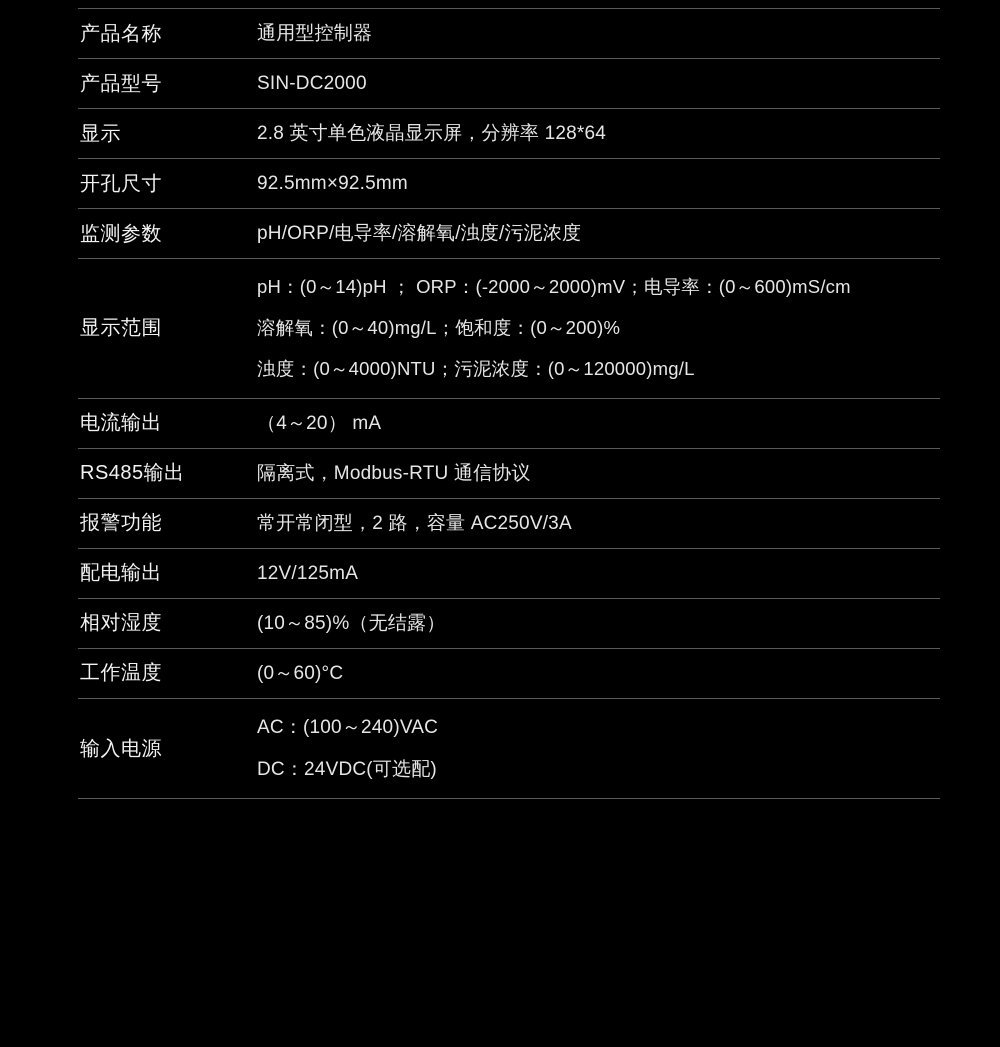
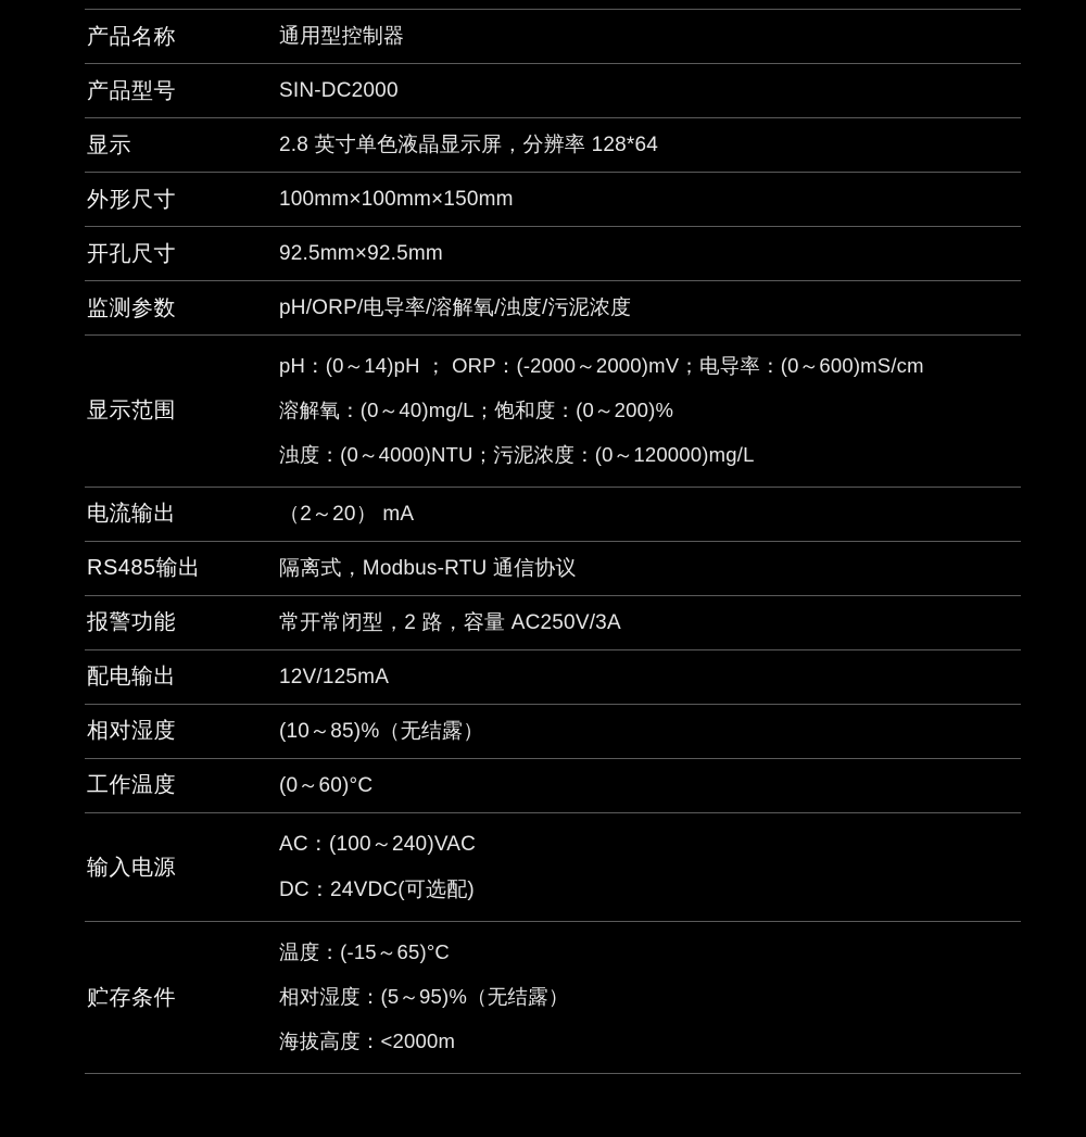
  产品名称	通用型控制器
  产品型号	SIN-DC2000
  显示	2.8 英寸单色液晶显示屏，分辨率 128*64
+ 外形尺寸	100mm×100mm×150mm
  开孔尺寸	92.5mm×92.5mm
  监测参数	pH/ORP/电导率/溶解氧/浊度/污泥浓度
  显示范围	pH：(0～14)pH ； ORP：(-2000～2000)mV；电导率：(0～600)mS/cm溶解氧：(0～40)mg/L；饱和度：(0～200)%浊度：(0～4000)NTU；污泥浓度：(0～120000)mg/L
- 电流输出	（4～20） mA
+ 电流输出	（2～20） mA
  RS485输出	隔离式，Modbus-RTU 通信协议
  报警功能	常开常闭型，2 路，容量 AC250V/3A
  配电输出	12V/125mA
  相对湿度	(10～85)%（无结露）
  工作温度	(0～60)°C
  输入电源	AC：(100～240)VACDC：24VDC(可选配)
+ 贮存条件	温度：(-15～65)°C相对湿度：(5～95)%（无结露）海拔高度：<2000m
